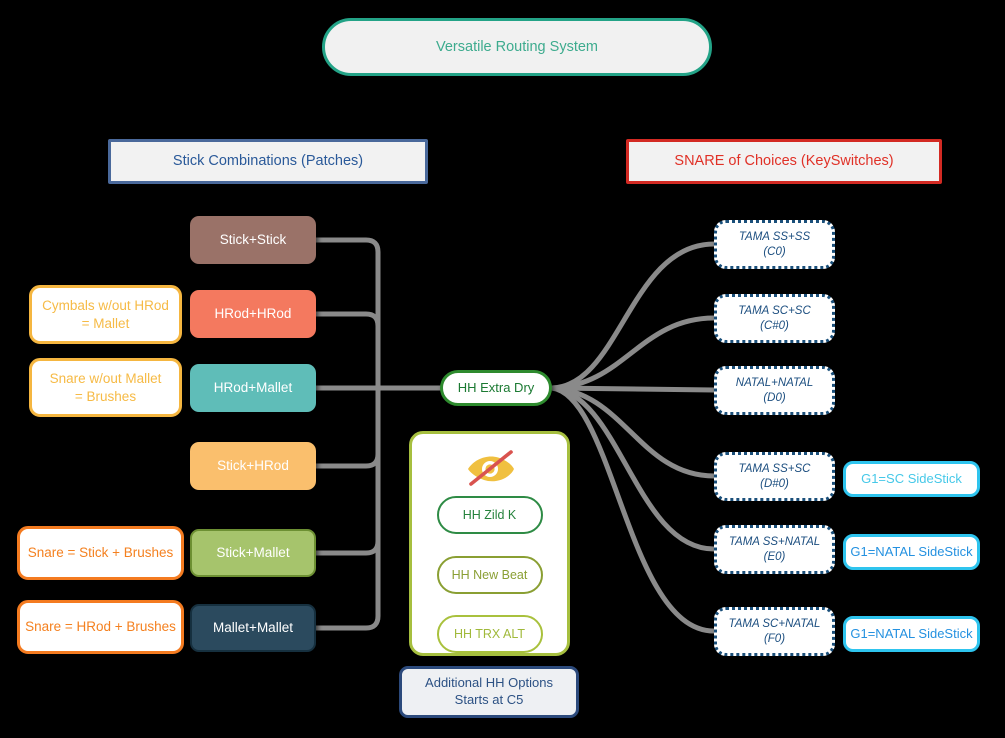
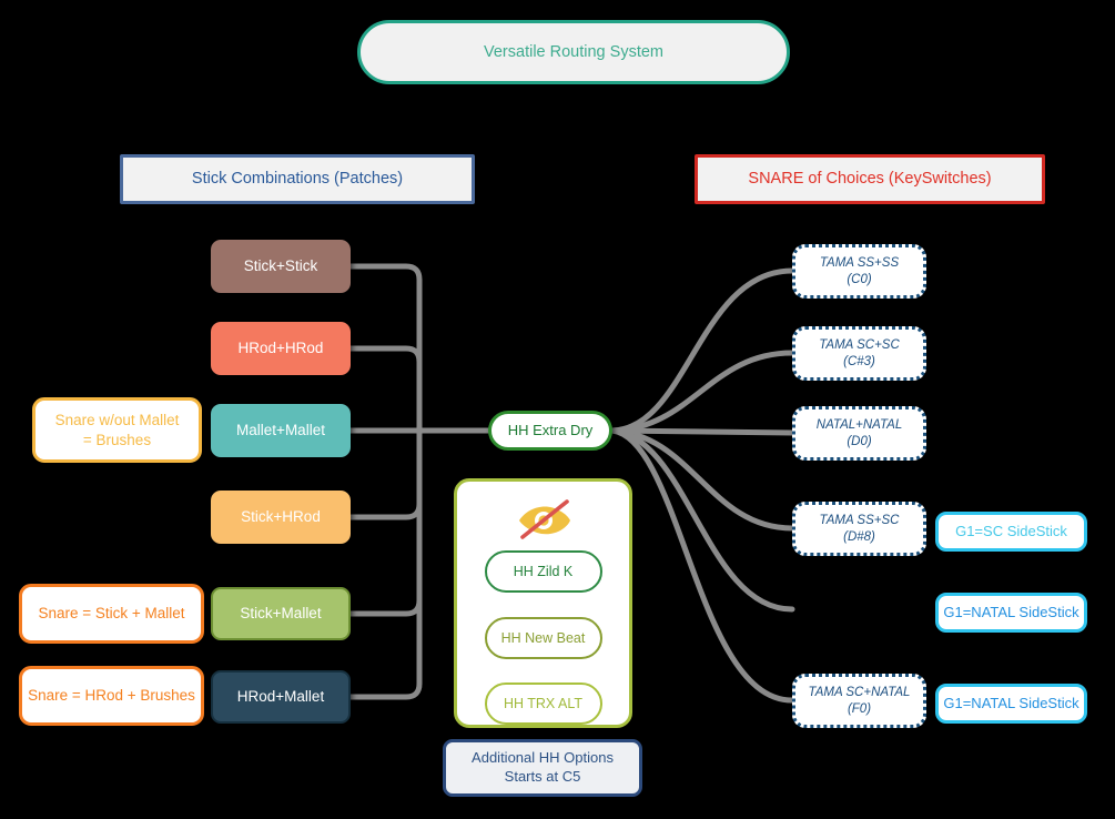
  Versatile Routing System
  Stick Combinations (Patches)
  SNARE of Choices (KeySwitches)
  Stick+Stick
  HRod+HRod
- HRod+Mallet
+ Mallet+Mallet
  Stick+HRod
  Stick+Mallet
- Mallet+Mallet
+ HRod+Mallet
- Cymbals w/out HRod
- = Mallet
  Snare w/out Mallet
  = Brushes
- Snare = Stick + Brushes
+ Snare = Stick + Mallet
  Snare = HRod + Brushes
  HH Extra Dry
  HH Zild K
  HH New Beat
  HH TRX ALT
  Additional HH Options
  Starts at C5
  TAMA SS+SS
  (C0)
  TAMA SC+SC
- (C#0)
+ (C#3)
  NATAL+NATAL
  (D0)
  TAMA SS+SC
- (D#0)
+ (D#8)
- TAMA SS+NATAL
- (E0)
  TAMA SC+NATAL
  (F0)
  G1=SC SideStick
  G1=NATAL SideStick
  G1=NATAL SideStick
